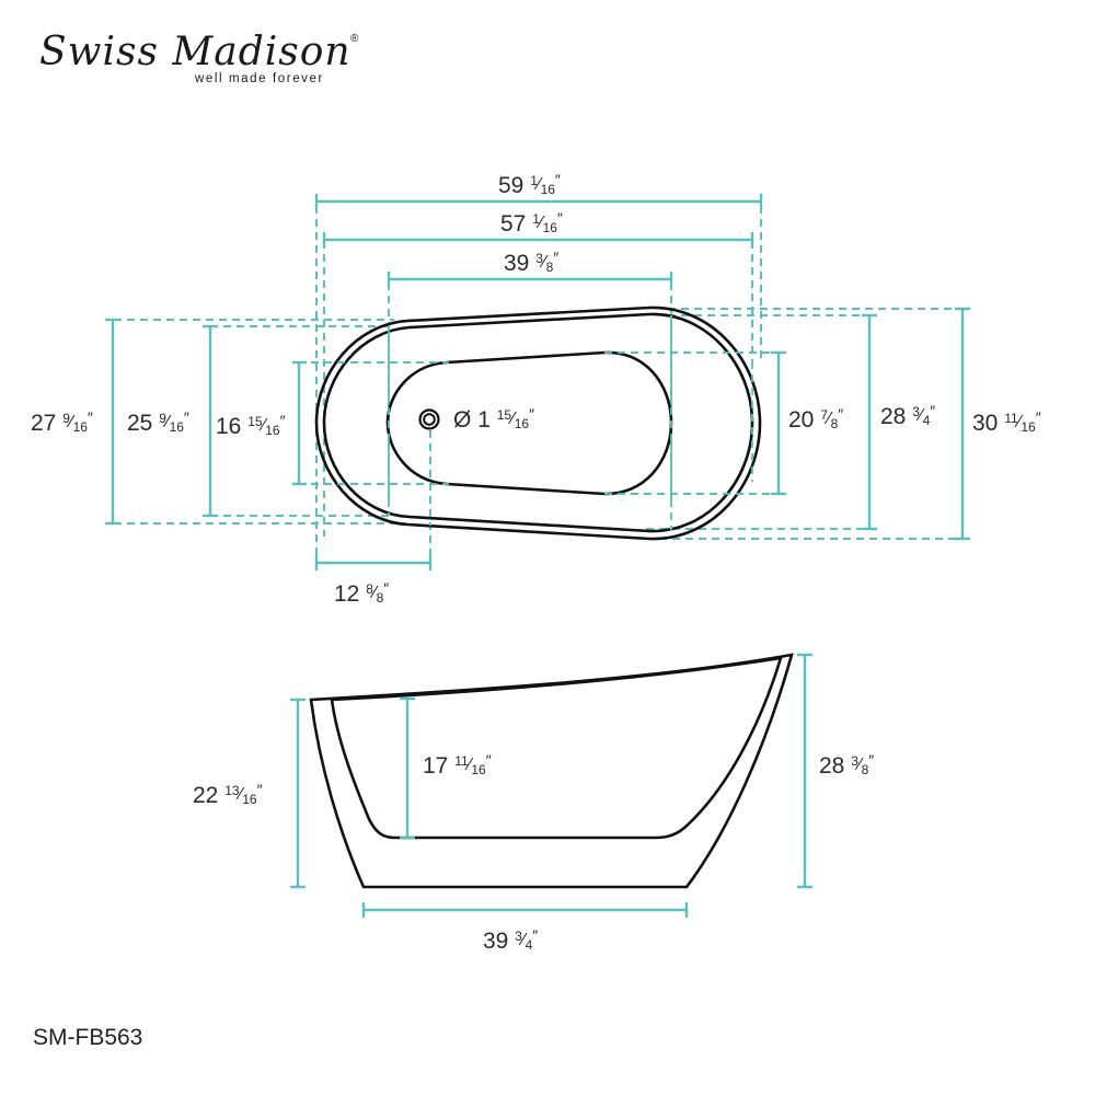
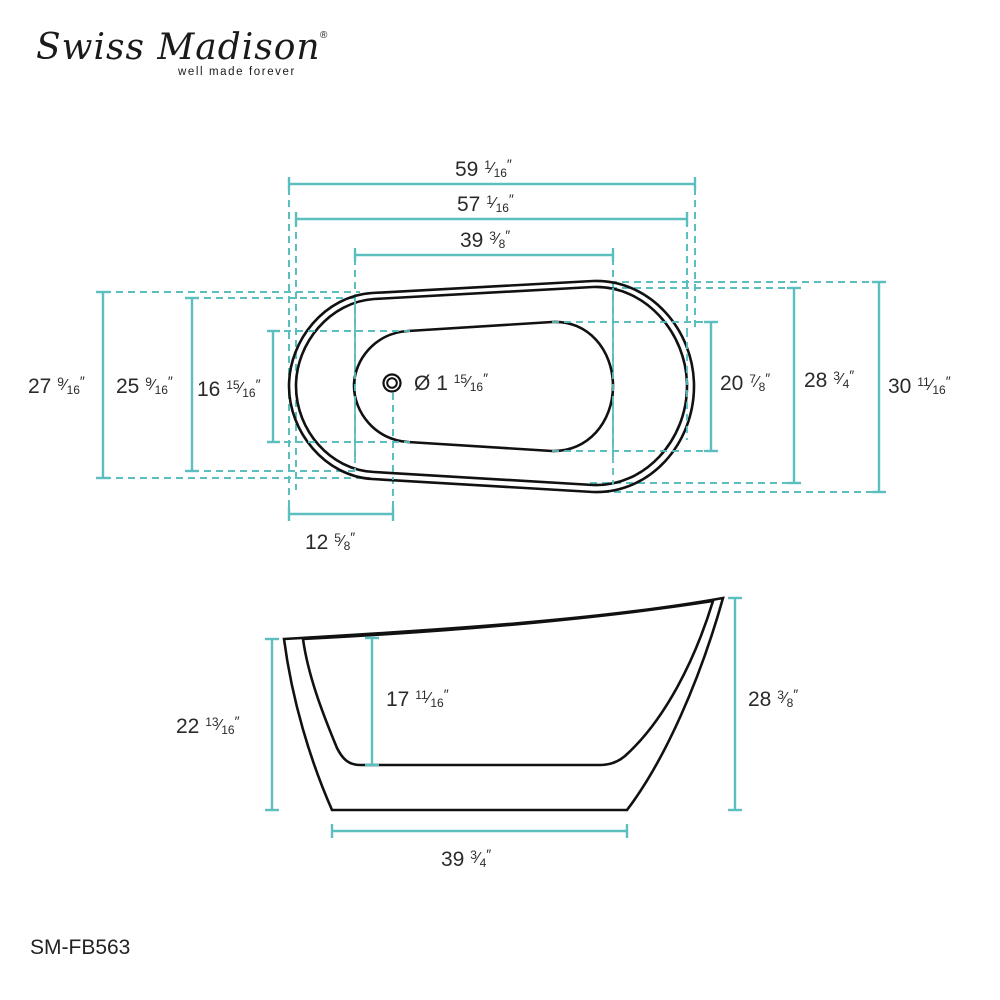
  Swiss Madison
  ®
  well made forever
  59 1⁄16 ″
  57 1⁄16 ″
  39 3⁄8 ″
  27 9⁄16 ″
  25 9⁄16 ″
  16 15⁄16 ″
  20 7⁄8 ″
  28 3⁄4 ″
  30 11⁄16 ″
  Ø 1 15⁄16 ″
- 12 8⁄8 ″
+ 12 5⁄8 ″
  22 13⁄16 ″
  17 11⁄16 ″
  28 3⁄8 ″
  39 3⁄4 ″
  SM-FB563
